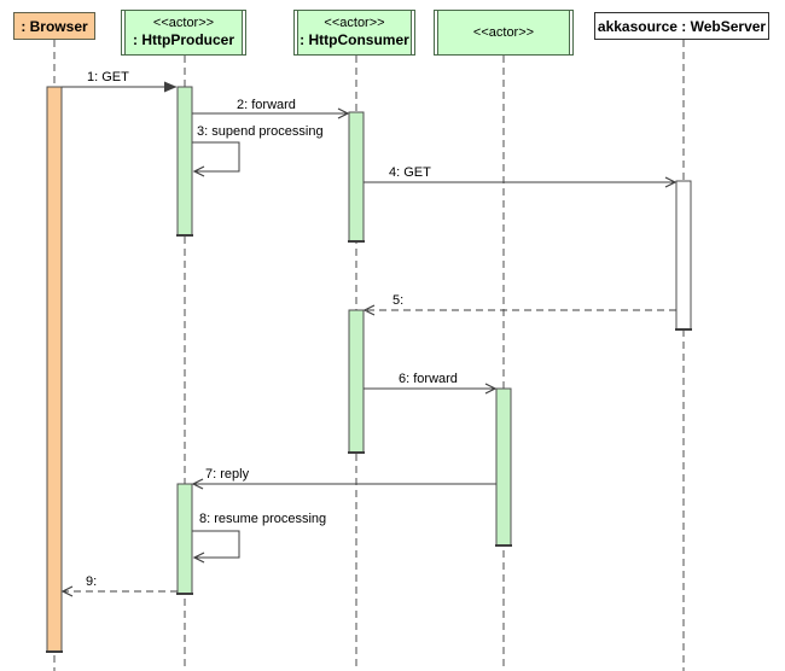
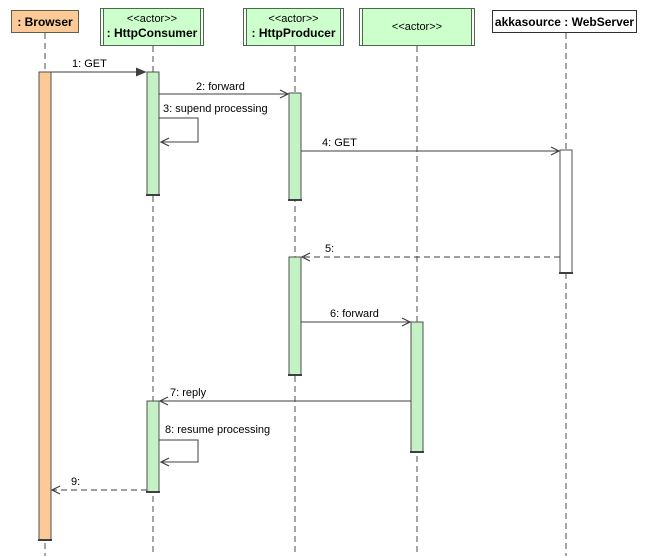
  : Browser
  <<actor>>
- : HttpProducer
+ : HttpConsumer
  <<actor>>
- : HttpConsumer
+ : HttpProducer
  <<actor>>
  akkasource : WebServer
  1: GET
  2: forward
  3: supend processing
  4: GET
  5:
  6: forward
  7: reply
  8: resume processing
  9:
